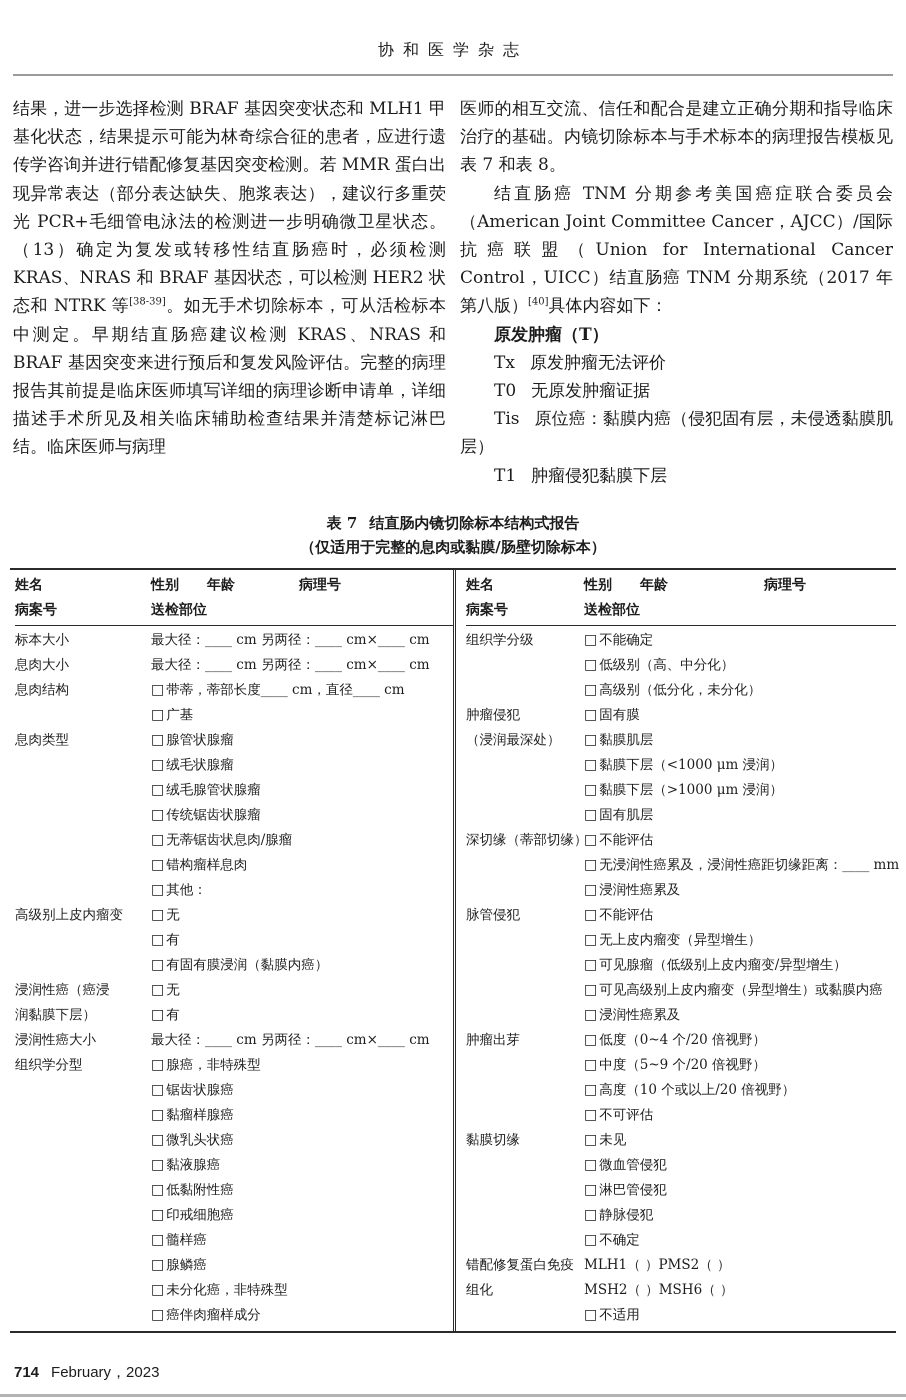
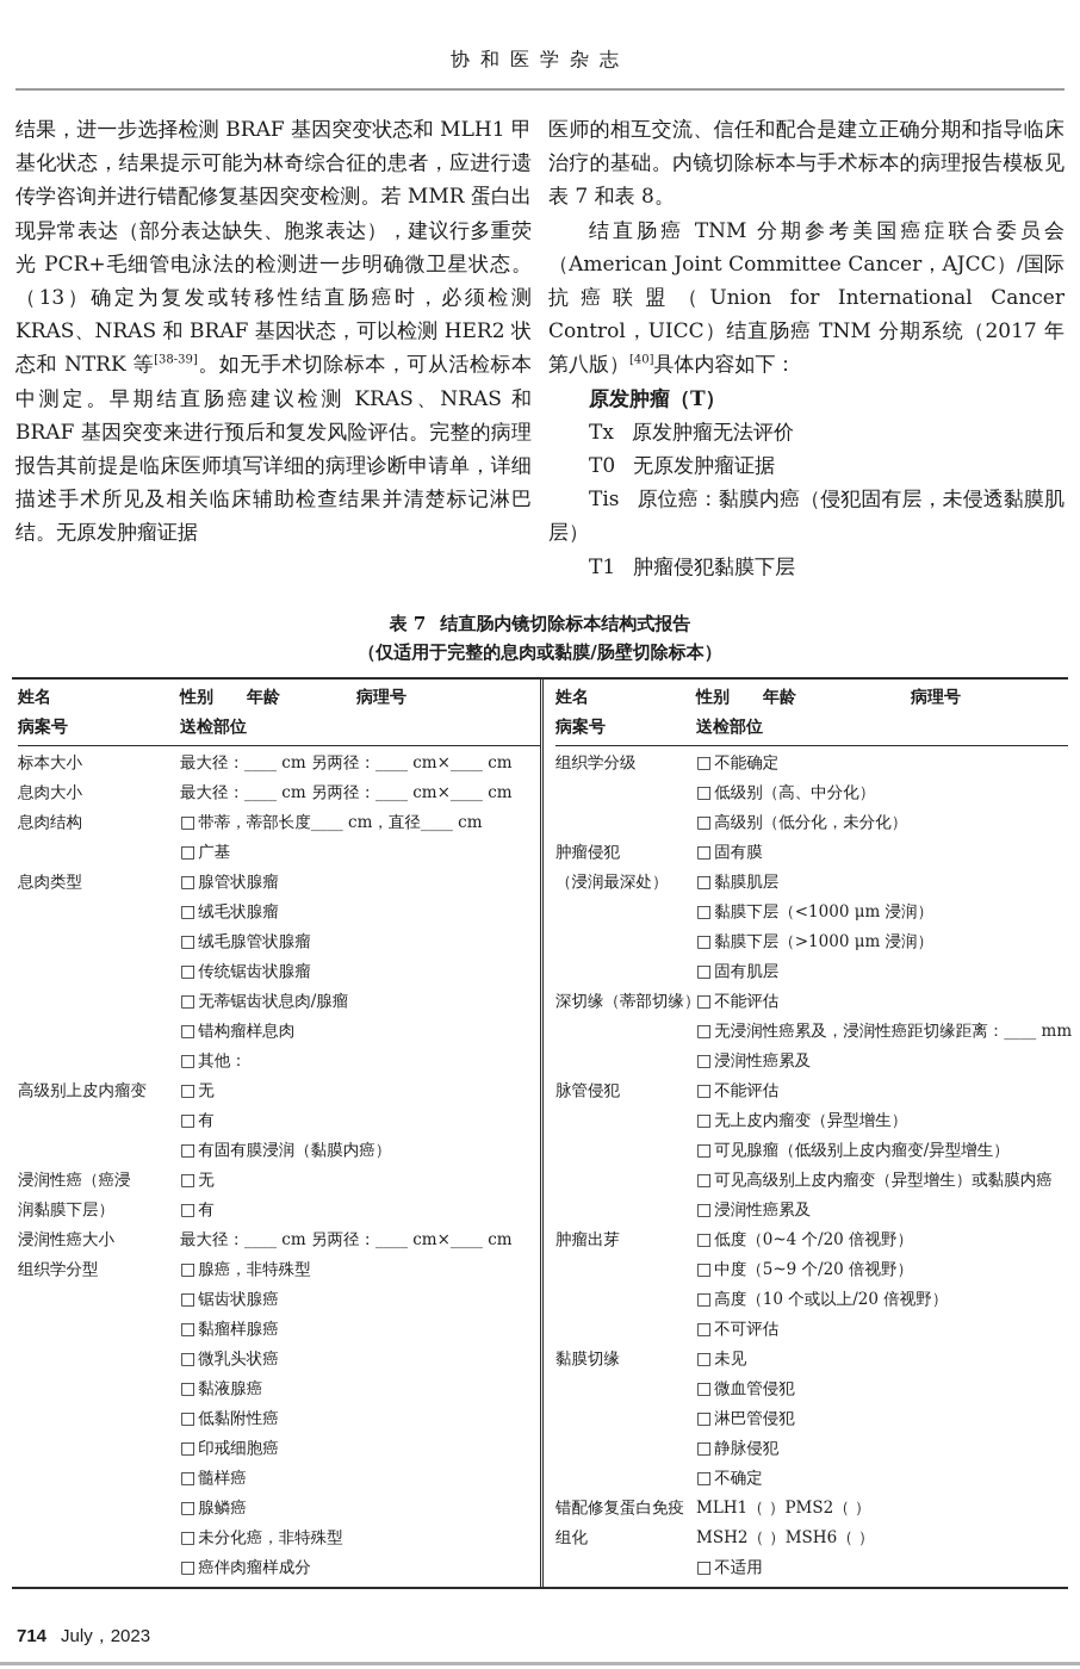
  协和医学杂志
- 结果，进一步选择检测 BRAF 基因突变状态和 MLH1 甲基化状态，结果提示可能为林奇综合征的患者，应进行遗传学咨询并进行错配修复基因突变检测。若 MMR 蛋白出现异常表达（部分表达缺失、胞浆表达），建议行多重荧光 PCR+毛细管电泳法的检测进一步明确微卫星状态。（13）确定为复发或转移性结直肠癌时，必须检测 KRAS、NRAS 和 BRAF 基因状态，可以检测 HER2 状态和 NTRK 等[38-39]。如无手术切除标本，可从活检标本中测定。早期结直肠癌建议检测 KRAS、NRAS 和 BRAF 基因突变来进行预后和复发风险评估。完整的病理报告其前提是临床医师填写详细的病理诊断申请单，详细描述手术所见及相关临床辅助检查结果并清楚标记淋巴结。临床医师与病理
+ 结果，进一步选择检测 BRAF 基因突变状态和 MLH1 甲基化状态，结果提示可能为林奇综合征的患者，应进行遗传学咨询并进行错配修复基因突变检测。若 MMR 蛋白出现异常表达（部分表达缺失、胞浆表达），建议行多重荧光 PCR+毛细管电泳法的检测进一步明确微卫星状态。（13）确定为复发或转移性结直肠癌时，必须检测 KRAS、NRAS 和 BRAF 基因状态，可以检测 HER2 状态和 NTRK 等[38-39]。如无手术切除标本，可从活检标本中测定。早期结直肠癌建议检测 KRAS、NRAS 和 BRAF 基因突变来进行预后和复发风险评估。完整的病理报告其前提是临床医师填写详细的病理诊断申请单，详细描述手术所见及相关临床辅助检查结果并清楚标记淋巴结。无原发肿瘤证据
  医师的相互交流、信任和配合是建立正确分期和指导临床治疗的基础。内镜切除标本与手术标本的病理报告模板见表 7 和表 8。
  结直肠癌 TNM 分期参考美国癌症联合委员会（American Joint Committee Cancer，AJCC）/国际抗癌联盟（Union for International Cancer Control，UICC）结直肠癌 TNM 分期系统（2017 年第八版）[40]具体内容如下：
  原发肿瘤（T）
  Tx 原发肿瘤无法评价
  T0 无原发肿瘤证据
  Tis 原位癌：黏膜内癌（侵犯固有层，未侵透黏膜肌层）
  T1 肿瘤侵犯黏膜下层
  表 7 结直肠内镜切除标本结构式报告
  （仅适用于完整的息肉或黏膜/肠壁切除标本）
  姓名 性别 年龄 病理号
  病案号 送检部位
  标本大小
  最大径：____ cm 另两径：____ cm×____ cm
  息肉大小
  最大径：____ cm 另两径：____ cm×____ cm
  息肉结构
  □ 带蒂，蒂部长度____ cm，直径____ cm
  □ 广基
  息肉类型
  □ 腺管状腺瘤
  □ 绒毛状腺瘤
  □ 绒毛腺管状腺瘤
  □ 传统锯齿状腺瘤
  □ 无蒂锯齿状息肉/腺瘤
  □ 错构瘤样息肉
  □ 其他：
  高级别上皮内瘤变
  □ 无
  □ 有
  □ 有固有膜浸润（黏膜内癌）
  浸润性癌（癌浸
  润黏膜下层）
  □ 无
  □ 有
  浸润性癌大小
  最大径：____ cm 另两径：____ cm×____ cm
  组织学分型
  □ 腺癌，非特殊型
  □ 锯齿状腺癌
  □ 黏瘤样腺癌
  □ 微乳头状癌
  □ 黏液腺癌
  □ 低黏附性癌
  □ 印戒细胞癌
  □ 髓样癌
  □ 腺鳞癌
  □ 未分化癌，非特殊型
  □ 癌伴肉瘤样成分
  姓名 性别 年龄 病理号
  病案号 送检部位
  组织学分级
  □ 不能确定
  □ 低级别（高、中分化）
  □ 高级别（低分化，未分化）
  肿瘤侵犯
  （浸润最深处）
  □ 固有膜
  □ 黏膜肌层
  □ 黏膜下层（<1000 μm 浸润）
  □ 黏膜下层（>1000 μm 浸润）
  □ 固有肌层
  深切缘（蒂部切缘）
  □ 不能评估
  □ 无浸润性癌累及，浸润性癌距切缘距离：____ mm
  □ 浸润性癌累及
  脉管侵犯
  □ 不能评估
  □ 无上皮内瘤变（异型增生）
  □ 可见腺瘤（低级别上皮内瘤变/异型增生）
  □ 可见高级别上皮内瘤变（异型增生）或黏膜内癌
  □ 浸润性癌累及
  肿瘤出芽
  □ 低度（0~4 个/20 倍视野）
  □ 中度（5~9 个/20 倍视野）
  □ 高度（10 个或以上/20 倍视野）
  □ 不可评估
  黏膜切缘
  □ 未见
  □ 微血管侵犯
  □ 淋巴管侵犯
  □ 静脉侵犯
  □ 不确定
  错配修复蛋白免疫
  组化
  MLH1（ ）PMS2（ ）
  MSH2（ ）MSH6（ ）
  □ 不适用
- 714 February，2023
+ 714 July，2023
